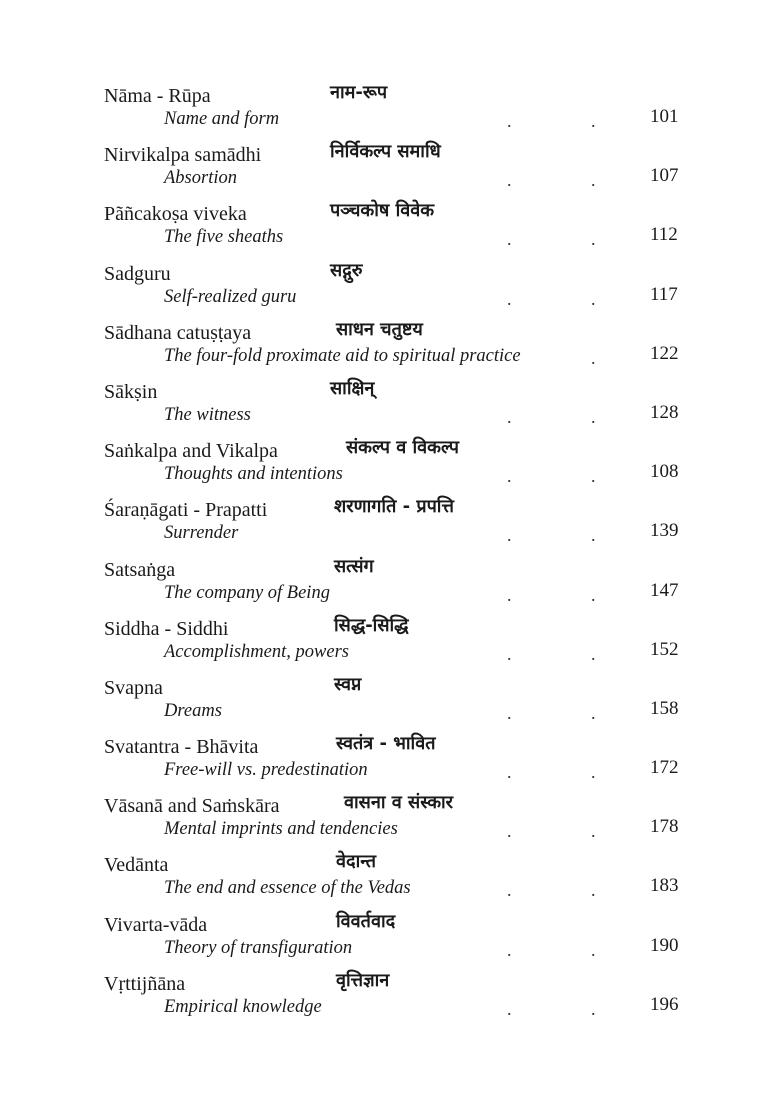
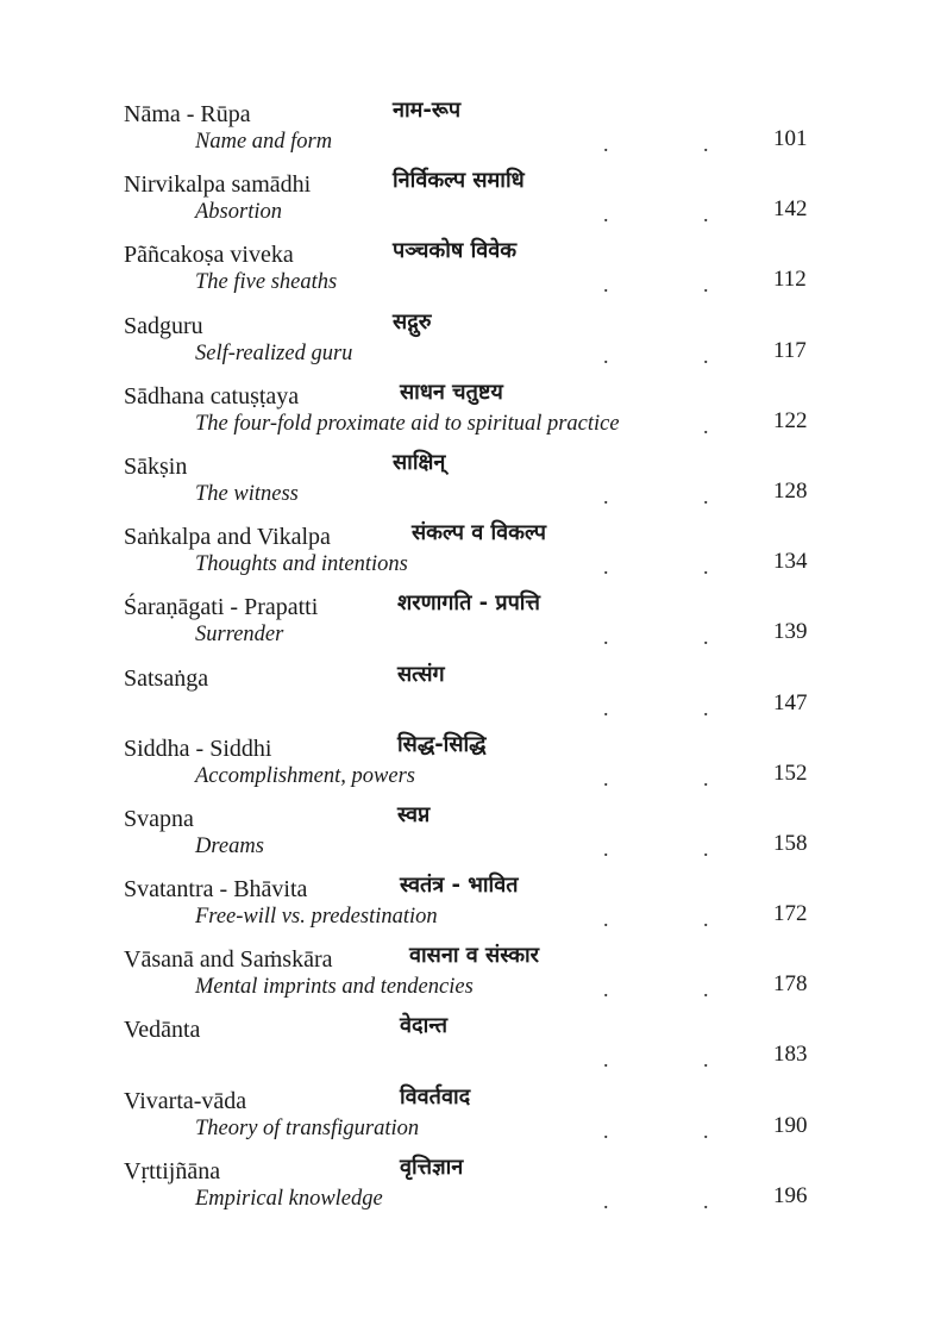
  Nāma - Rūpa
  नाम-रूप
  Name and form
  .
  .
  101
  Nirvikalpa samādhi
  निर्विकल्प समाधि
  Absortion
  .
  .
- 107
+ 142
  Pãñcakoṣa viveka
  पञ्चकोष विवेक
  The five sheaths
  .
  .
  112
  Sadguru
  सद्गुरु
  Self-realized guru
  .
  .
  117
  Sādhana catuṣṭaya
  साधन चतुष्टय
  The four-fold proximate aid to spiritual practice
  .
  122
  Sākṣin
  साक्षिन्
  The witness
  .
  .
  128
  Saṅkalpa and Vikalpa
  संकल्प व विकल्प
  Thoughts and intentions
  .
  .
- 108
+ 134
  Śaraṇāgati - Prapatti
  शरणागति - प्रपत्ति
  Surrender
  .
  .
  139
  Satsaṅga
  सत्संग
- The company of Being
  .
  .
  147
  Siddha - Siddhi
  सिद्ध-सिद्धि
  Accomplishment, powers
  .
  .
  152
  Svapna
  स्वप्न
  Dreams
  .
  .
  158
  Svatantra - Bhāvita
  स्वतंत्र - भावित
  Free-will vs. predestination
  .
  .
  172
  Vāsanā and Saṁskāra
  वासना व संस्कार
  Mental imprints and tendencies
  .
  .
  178
  Vedānta
  वेदान्त
- The end and essence of the Vedas
  .
  .
  183
  Vivarta-vāda
  विवर्तवाद
  Theory of transfiguration
  .
  .
  190
  Vṛttijñāna
  वृत्तिज्ञान
  Empirical knowledge
  .
  .
  196
